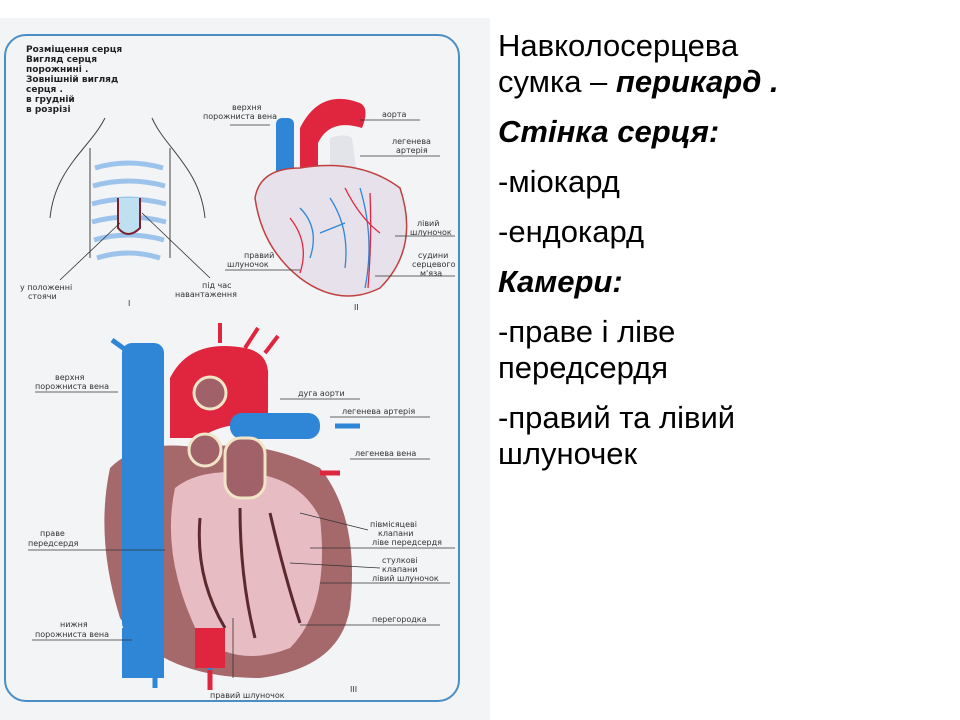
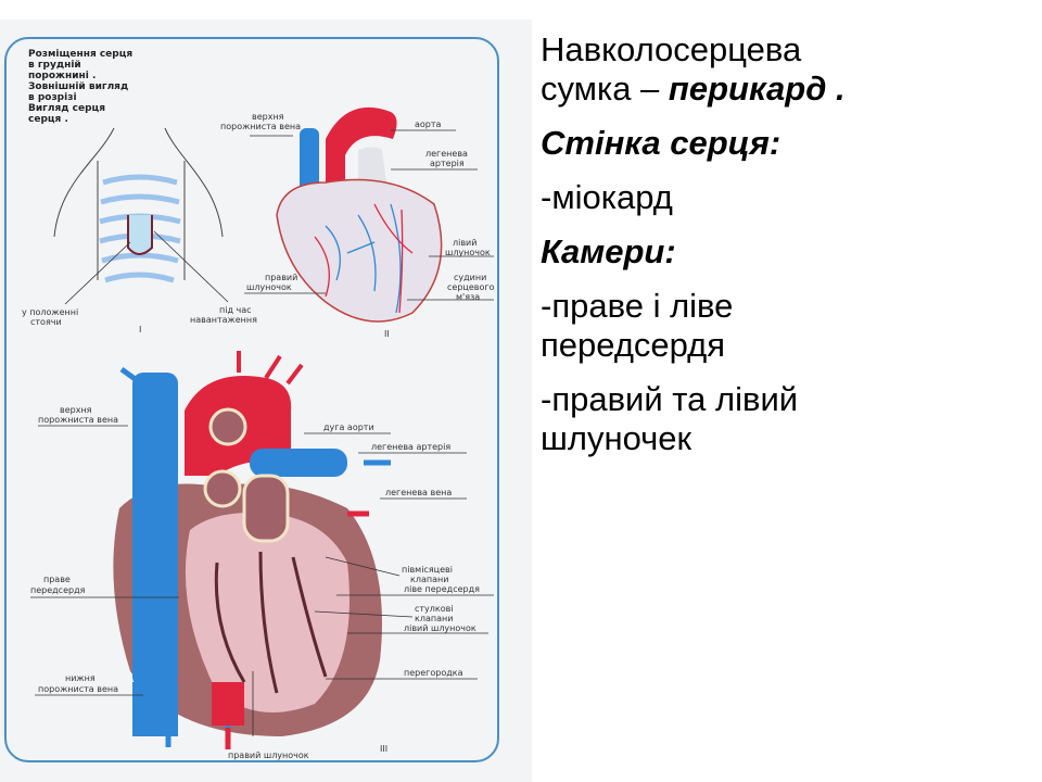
  Розміщення серця
- Вигляд серця
+ в грудній
  порожнині .
  Зовнішній вигляд
- серця .
+ в розрізі
- в грудній
+ Вигляд серця
- в розрізі
+ серця .
  у положенні
  стоячи
  під час
  навантаження
  I
  верхня
  порожниста вена
  аорта
  легенева
  артерія
  лівий
  шлуночок
  правий
  шлуночок
  судини
  серцевого
  м'яза
  II
  верхня
  порожниста вена
  дуга аорти
  легенева артерія
  легенева вена
  півмісяцеві
  клапани
  ліве передсердя
  стулкові
  клапани
  лівий шлуночок
  праве
  передсердя
  перегородка
  нижня
  порожниста вена
  правий шлуночок
  III
  Навколосерцева
  сумка – перикард .
  Стінка серця:
  -міокард
- -ендокард
  Камери:
  -праве і ліве
  передсердя
  -правий та лівий
  шлуночек
